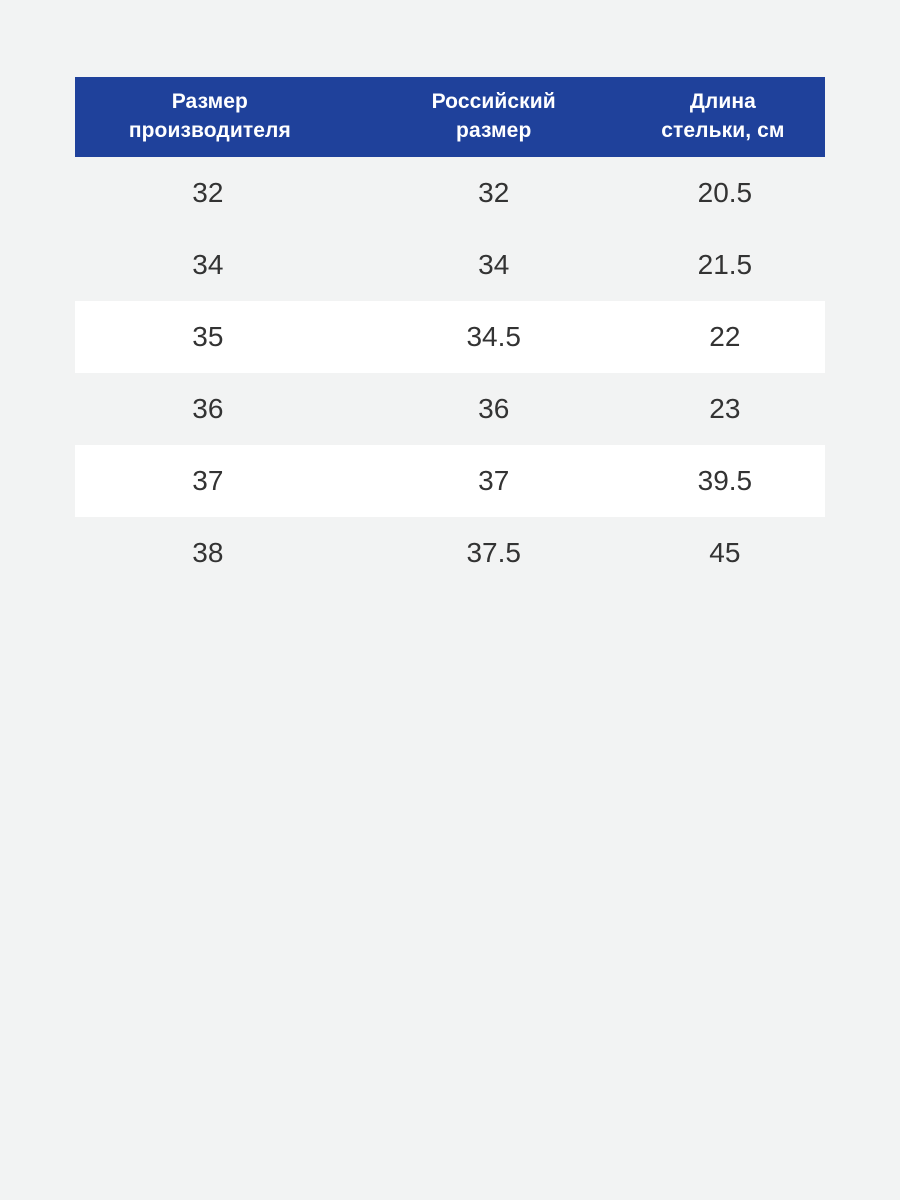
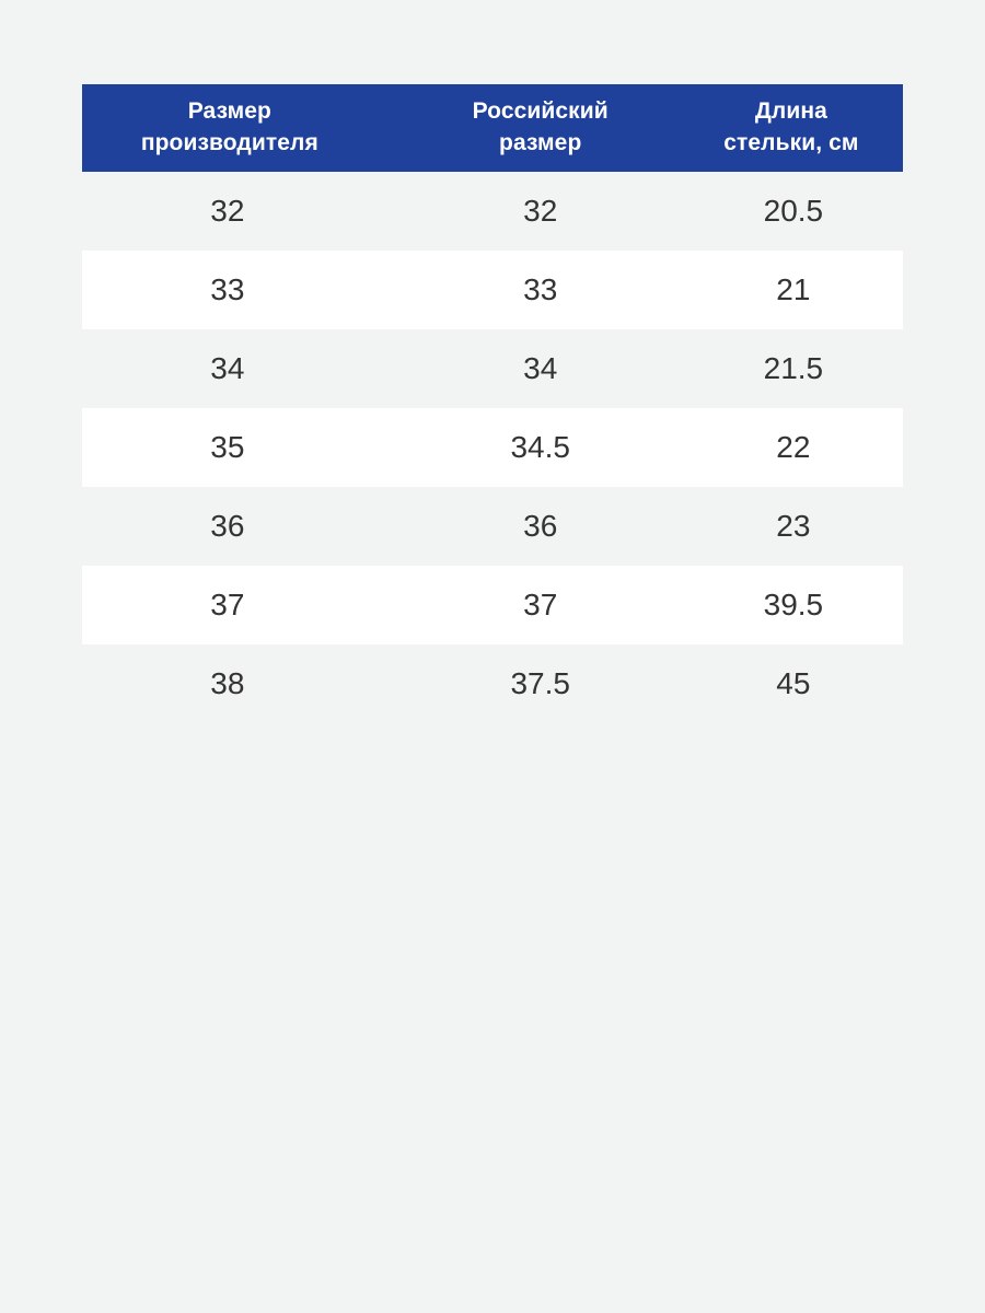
  Размер производителя	Российский размер	Длина стельки, см
  32	32	20.5
+ 33	33	21
  34	34	21.5
  35	34.5	22
  36	36	23
  37	37	39.5
  38	37.5	45
